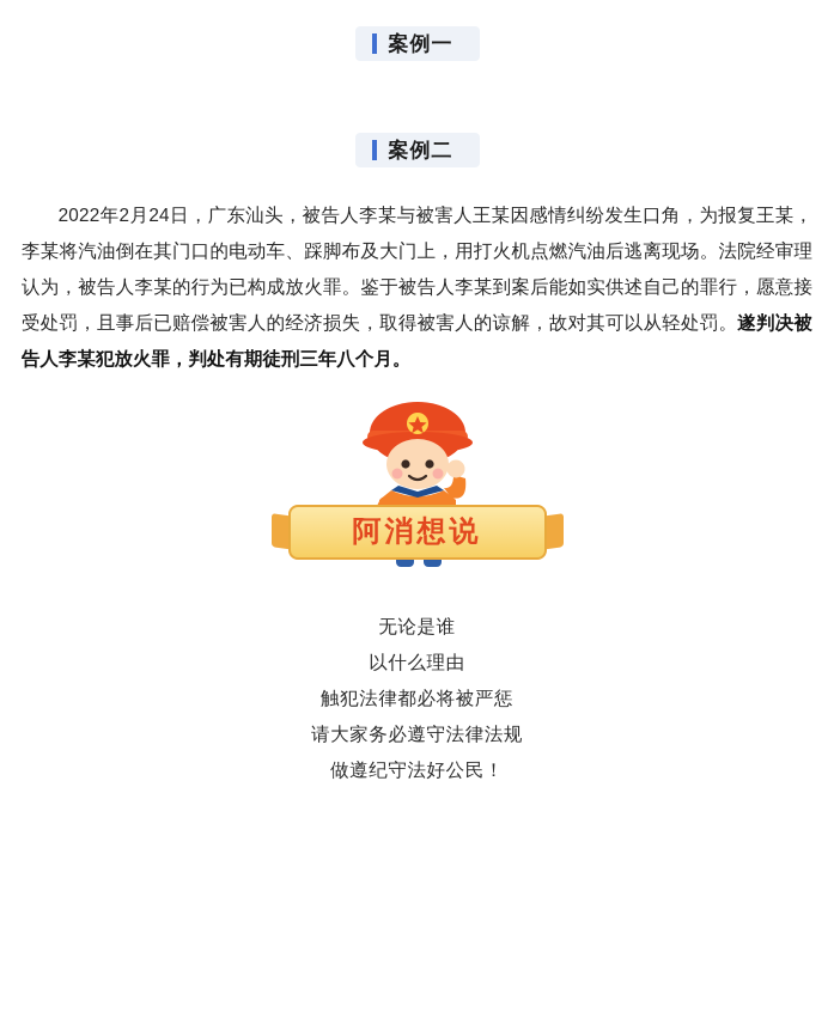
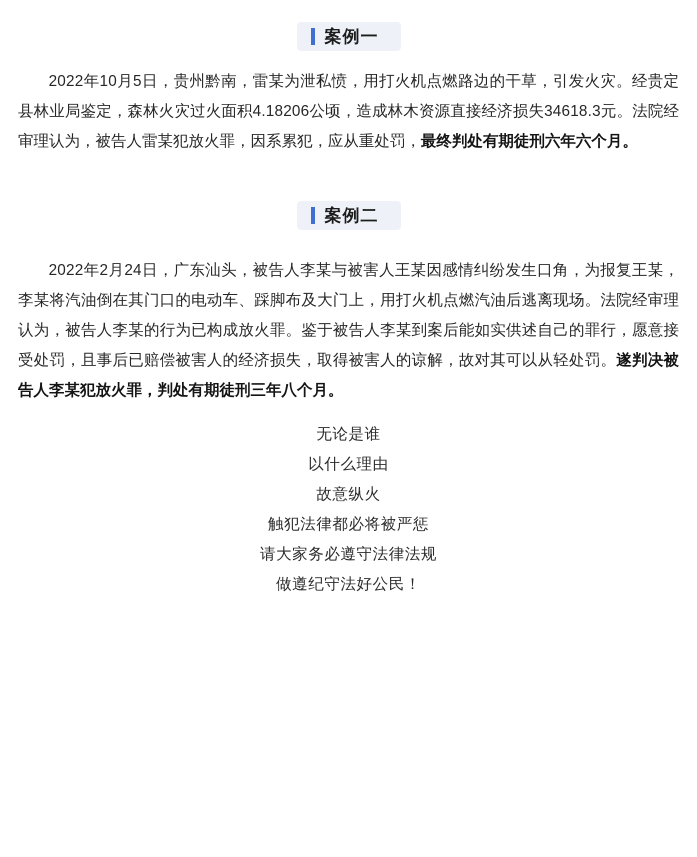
  案例一
+ 2022年10月5日，贵州黔南，雷某为泄私愤，用打火机点燃路边的干草，引发火灾。经贵定县林业局鉴定，森林火灾过火面积4.18206公顷，造成林木资源直接经济损失34618.3元。法院经审理认为，被告人雷某犯放火罪，因系累犯，应从重处罚，最终判处有期徒刑六年六个月。
  案例二
  2022年2月24日，广东汕头，被告人李某与被害人王某因感情纠纷发生口角，为报复王某，李某将汽油倒在其门口的电动车、踩脚布及大门上，用打火机点燃汽油后逃离现场。法院经审理认为，被告人李某的行为已构成放火罪。鉴于被告人李某到案后能如实供述自己的罪行，愿意接受处罚，且事后已赔偿被害人的经济损失，取得被害人的谅解，故对其可以从轻处罚。遂判决被告人李某犯放火罪，判处有期徒刑三年八个月。
- 阿消想说
  无论是谁
  以什么理由
+ 故意纵火
  触犯法律都必将被严惩
  请大家务必遵守法律法规
  做遵纪守法好公民！
